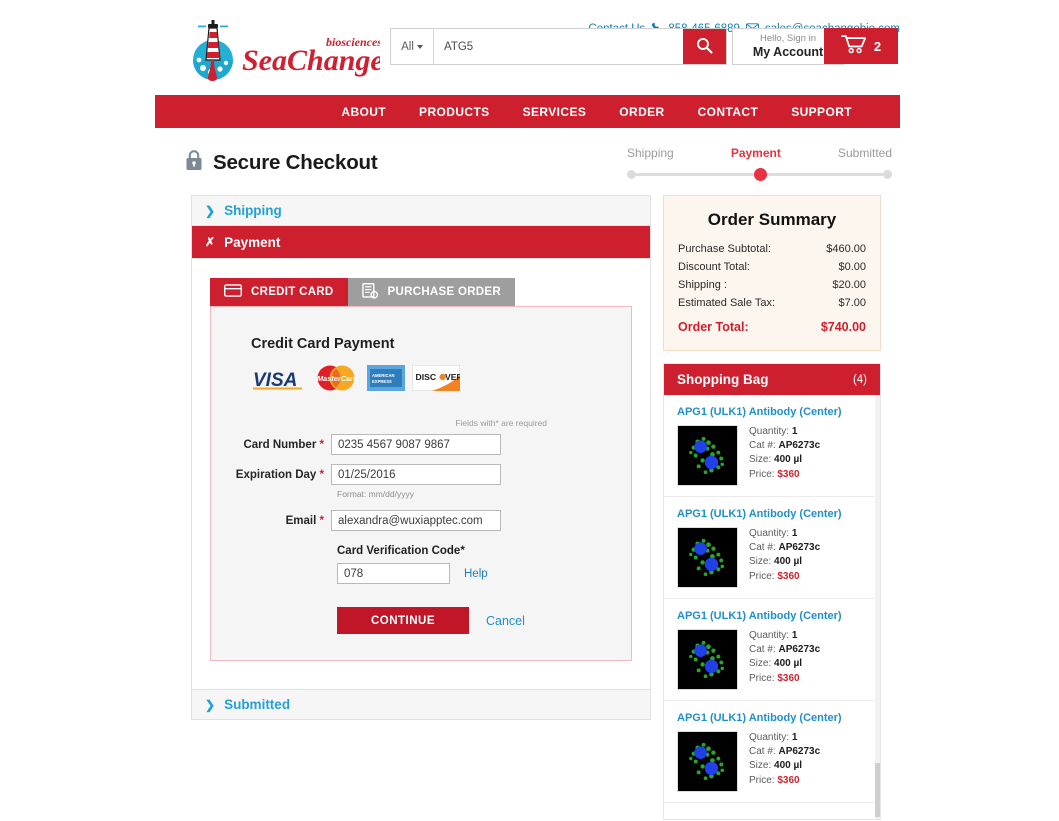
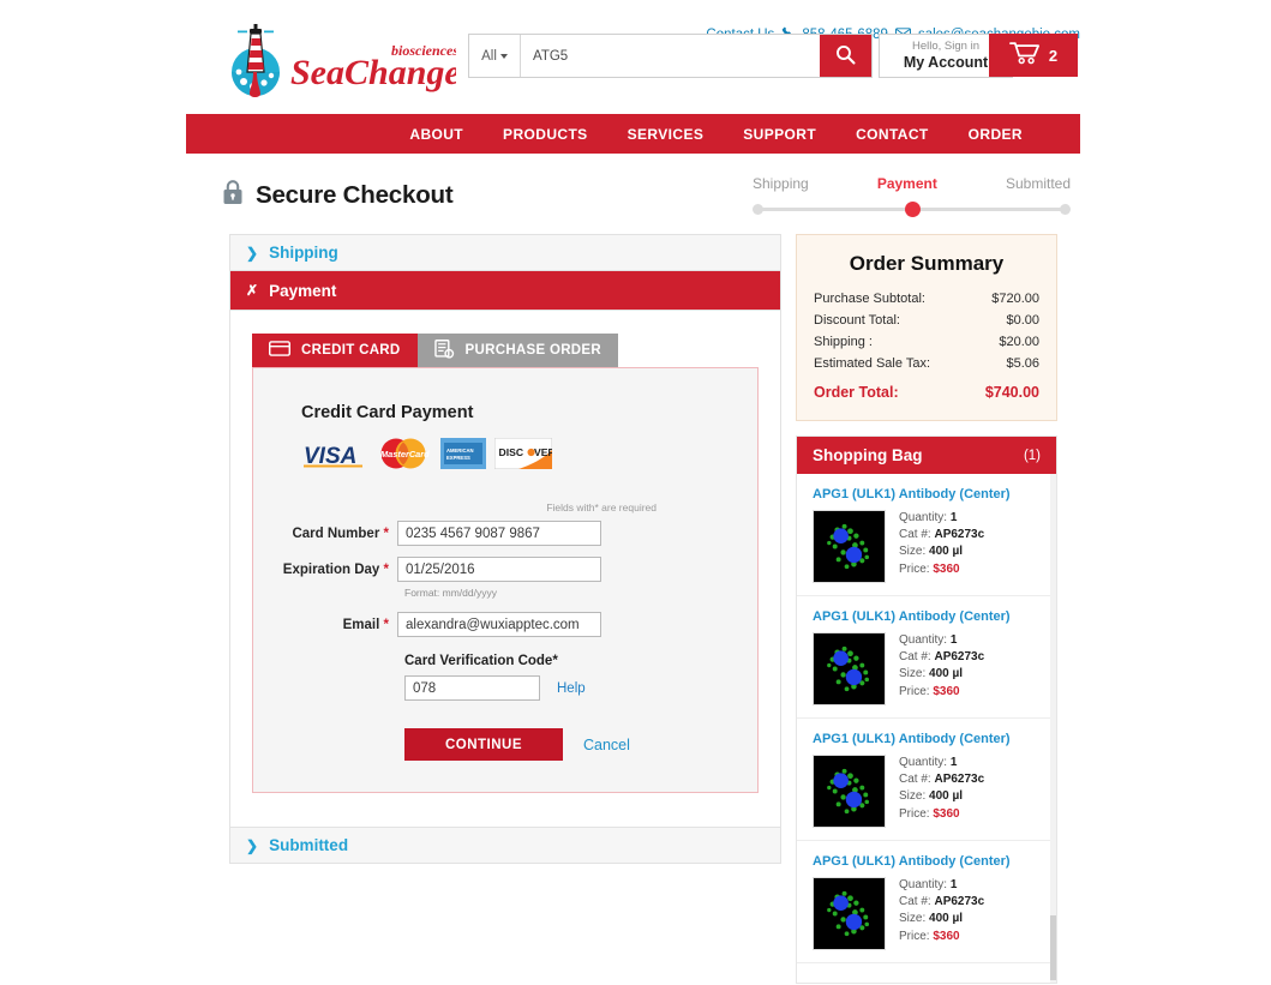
  SeaChange
  biosciences
  All
  ATG5
  Hello, Sign in
  My Account
  2
  ABOUT
  PRODUCTS
  SERVICES
- ORDER
+ SUPPORT
  CONTACT
- SUPPORT
+ ORDER
  Secure Checkout
  Shipping
  Payment
  Submitted
  ❯
  Shipping
  ✗
  Payment
  CREDIT CARD
  PURCHASE ORDER
  Credit Card Payment
  VISA
  MasterCard
  DISC
  VER
  Fields with* are required
  Card Number *
  0235 4567 9087 9867
  Expiration Day *
  01/25/2016
  Format: mm/dd/yyyy
  Email *
  alexandra@wuxiapptec.com
  Card Verification Code*
  078
  Help
  CONTINUE
  Cancel
  ❯
  Submitted
  Order Summary
  Purchase Subtotal:
- $460.00
+ $720.00
  Discount Total:
  $0.00
  Shipping :
  $20.00
  Estimated Sale Tax:
- $7.00
+ $5.06
  Order Total:
  $740.00
  Shopping Bag
- (4)
+ (1)
  APG1 (ULK1) Antibody (Center)
  Quantity: 1
  Cat #: AP6273c
  Size: 400 µl
  Price: $360
  APG1 (ULK1) Antibody (Center)
  Quantity: 1
  Cat #: AP6273c
  Size: 400 µl
  Price: $360
  APG1 (ULK1) Antibody (Center)
  Quantity: 1
  Cat #: AP6273c
  Size: 400 µl
  Price: $360
  APG1 (ULK1) Antibody (Center)
  Quantity: 1
  Cat #: AP6273c
  Size: 400 µl
  Price: $360
